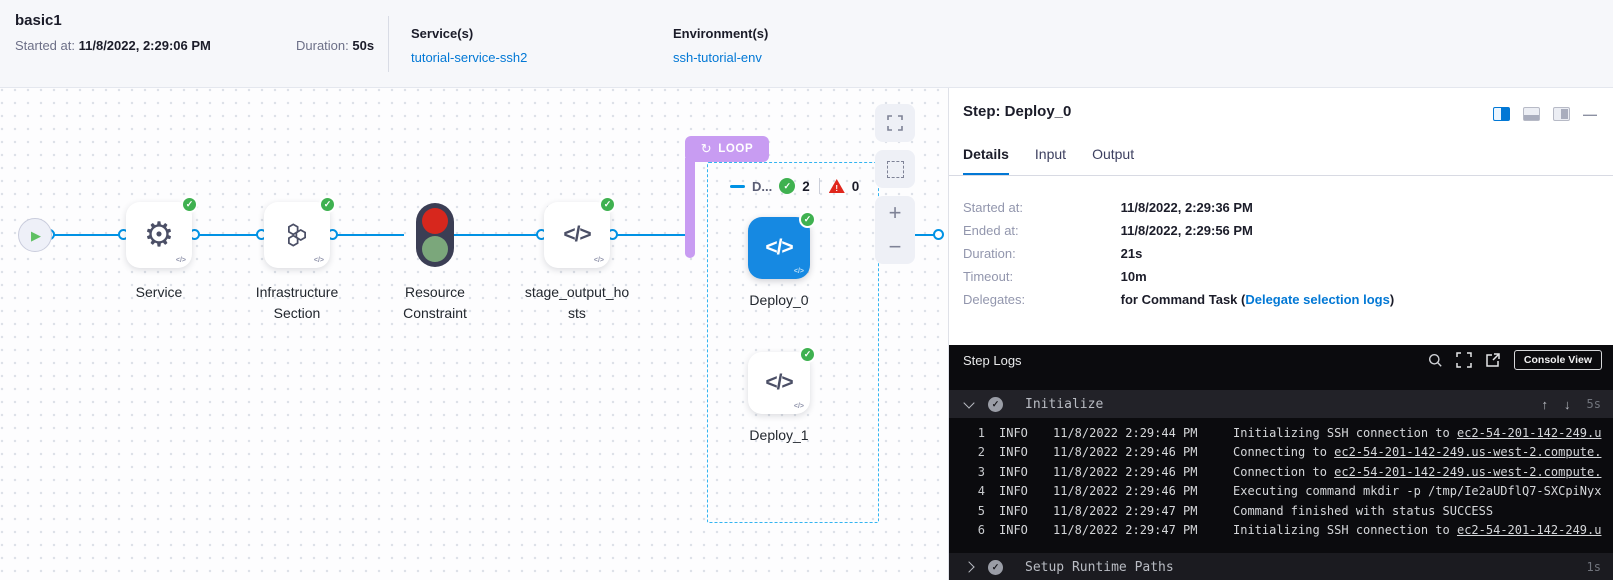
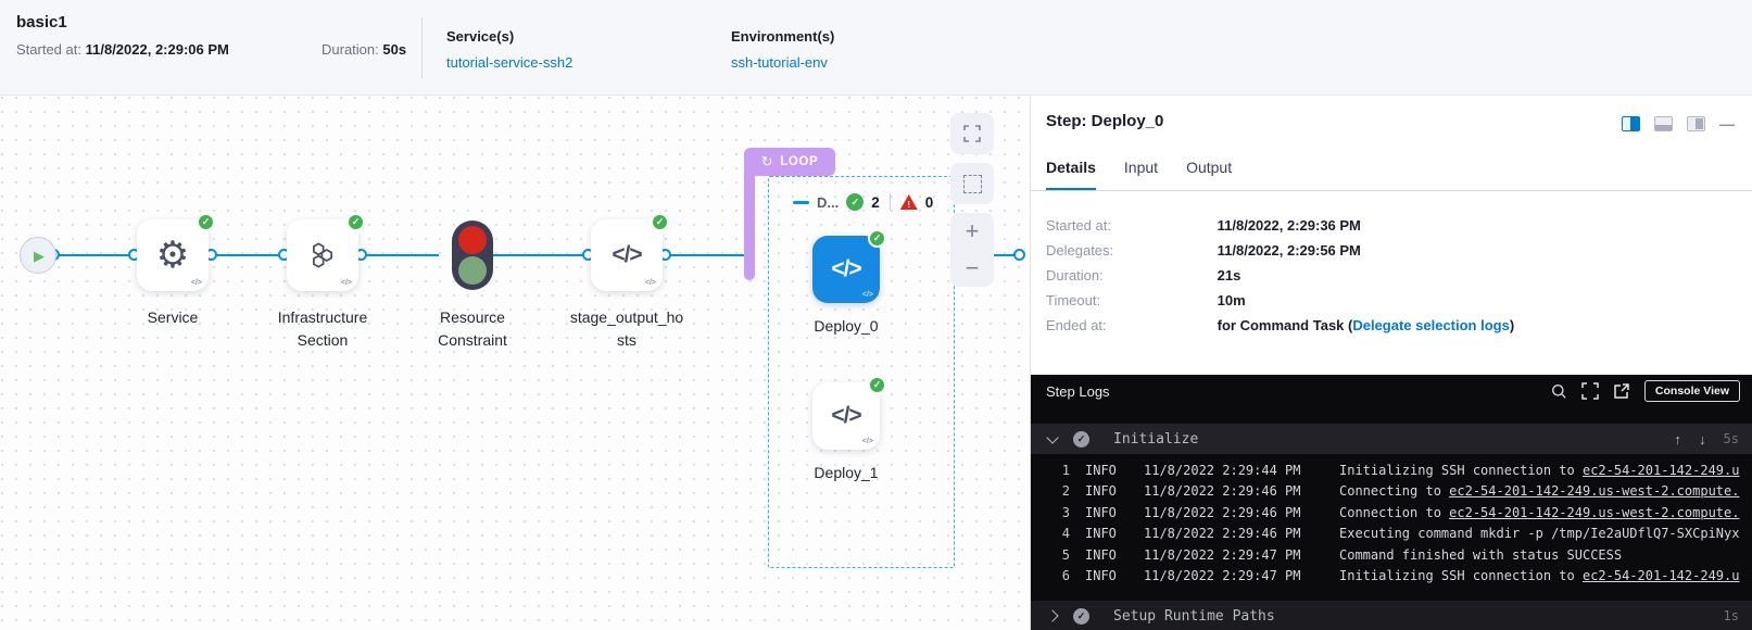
  basic1
  Started at: 11/8/2022, 2:29:06 PM
  Duration: 50s
  Service(s)
  tutorial-service-ssh2
  Environment(s)
  ssh-tutorial-env
  ▶
  ⚙
  ✓
  Service
  ✓
  Infrastructure Section
  Resource Constraint
  </>
  ✓
  stage_output_hosts
  ↻
  LOOP
  D...
  ✓
  2
  !
  0
  </>
  ✓
  Deploy_0
  </>
  ✓
  Deploy_1
  +
  −
  Step: Deploy_0
  —
  Details
  Input
  Output
  Started at: 11/8/2022, 2:29:36 PM
- Ended at: 11/8/2022, 2:29:56 PM
+ Delegates: 11/8/2022, 2:29:56 PM
  Duration: 21s
  Timeout: 10m
- Delegates: for Command Task (Delegate selection logs)
+ Ended at: for Command Task (Delegate selection logs)
  Step Logs
  Console View
  ✓
  Initialize
  ↑
  ↓
  5s
  1
  INFO
  11/8/2022 2:29:44 PM
  Initializing SSH connection to ec2-54-201-142-249.u
  2
  INFO
  11/8/2022 2:29:46 PM
  Connecting to ec2-54-201-142-249.us-west-2.compute.
  3
  INFO
  11/8/2022 2:29:46 PM
  Connection to ec2-54-201-142-249.us-west-2.compute.
  4
  INFO
  11/8/2022 2:29:46 PM
  Executing command mkdir -p /tmp/Ie2aUDflQ7-SXCpiNyx
  5
  INFO
  11/8/2022 2:29:47 PM
  Command finished with status SUCCESS
  6
  INFO
  11/8/2022 2:29:47 PM
  Initializing SSH connection to ec2-54-201-142-249.u
  ✓
  Setup Runtime Paths
  1s
